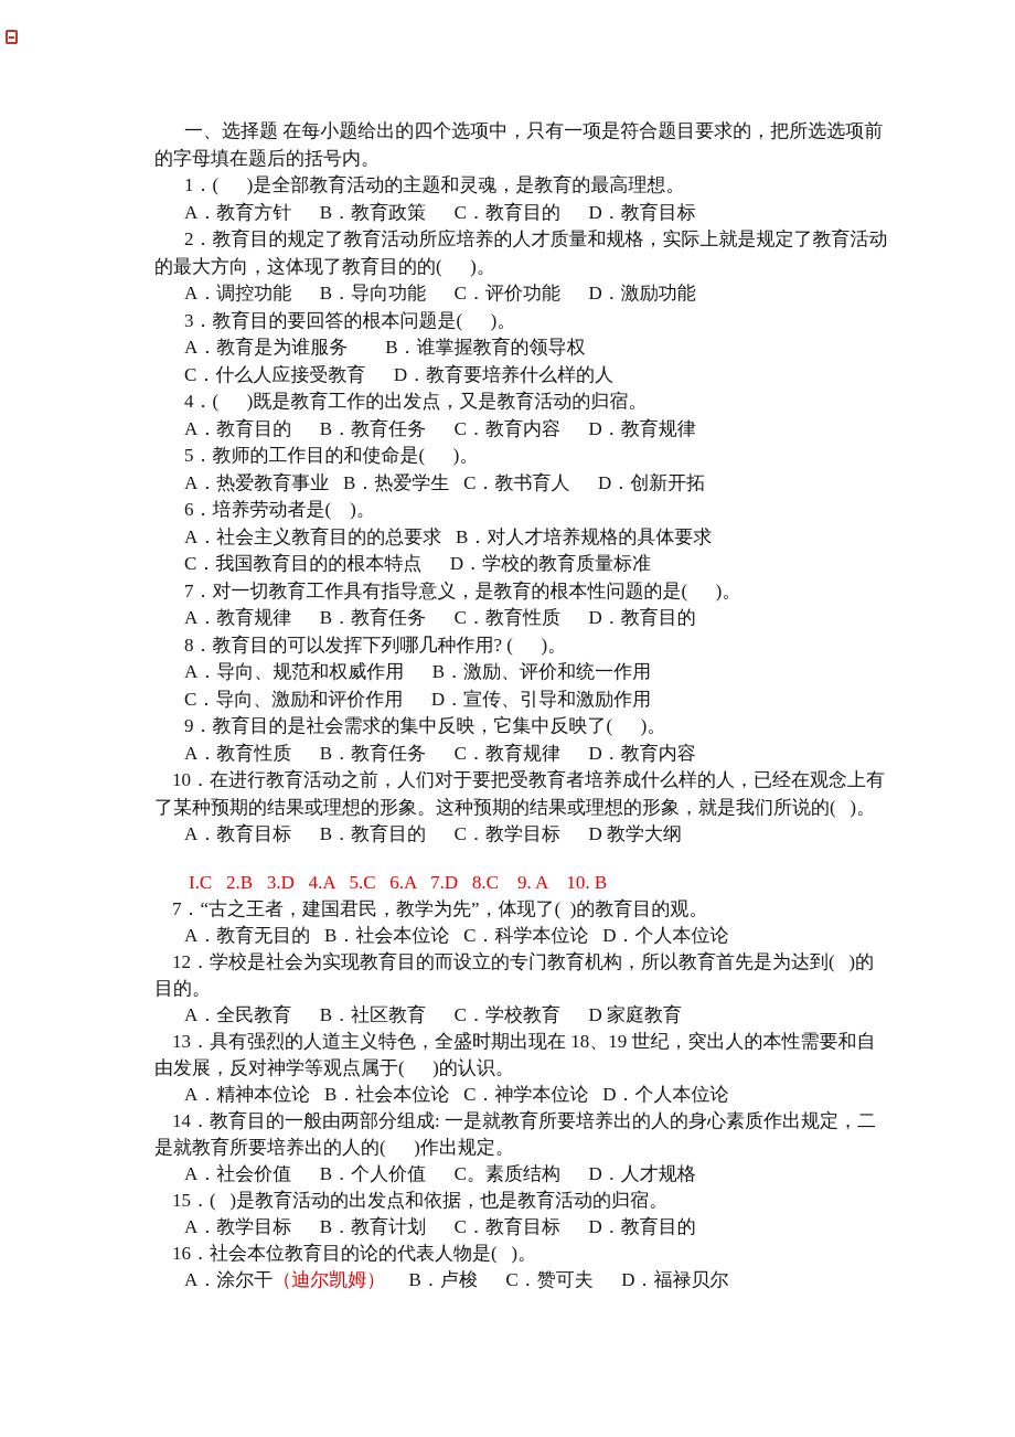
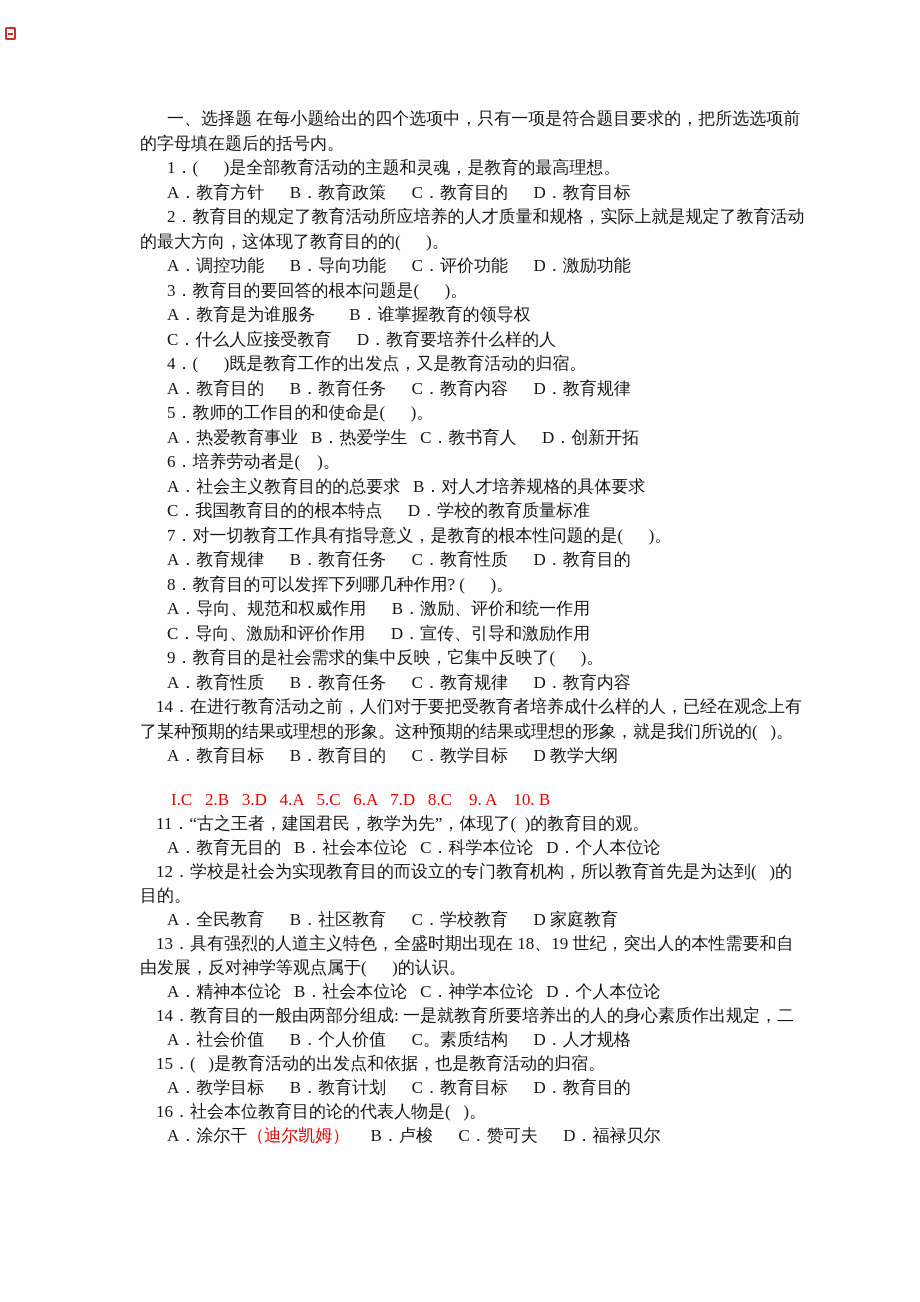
  一、选择题 在每小题给出的四个选项中，只有一项是符合题目要求的，把所选选项前
  的字母填在题后的括号内。
  1．( )是全部教育活动的主题和灵魂，是教育的最高理想。
  A．教育方针 B．教育政策 C．教育目的 D．教育目标
  2．教育目的规定了教育活动所应培养的人才质量和规格，实际上就是规定了教育活动
  的最大方向，这体现了教育目的的( )。
  A．调控功能 B．导向功能 C．评价功能 D．激励功能
  3．教育目的要回答的根本问题是( )。
  A．教育是为谁服务 B．谁掌握教育的领导权
  C．什么人应接受教育 D．教育要培养什么样的人
  4．( )既是教育工作的出发点，又是教育活动的归宿。
  A．教育目的 B．教育任务 C．教育内容 D．教育规律
  5．教师的工作目的和使命是( )。
  A．热爱教育事业 B．热爱学生 C．教书育人 D．创新开拓
  6．培养劳动者是( )。
  A．社会主义教育目的的总要求 B．对人才培养规格的具体要求
  C．我国教育目的的根本特点 D．学校的教育质量标准
  7．对一切教育工作具有指导意义，是教育的根本性问题的是( )。
  A．教育规律 B．教育任务 C．教育性质 D．教育目的
  8．教育目的可以发挥下列哪几种作用? ( )。
  A．导向、规范和权威作用 B．激励、评价和统一作用
  C．导向、激励和评价作用 D．宣传、引导和激励作用
  9．教育目的是社会需求的集中反映，它集中反映了( )。
  A．教育性质 B．教育任务 C．教育规律 D．教育内容
- 10．在进行教育活动之前，人们对于要把受教育者培养成什么样的人，已经在观念上有
+ 14．在进行教育活动之前，人们对于要把受教育者培养成什么样的人，已经在观念上有
  了某种预期的结果或理想的形象。这种预期的结果或理想的形象，就是我们所说的( )。
  A．教育目标 B．教育目的 C．教学目标 D 教学大纲
  I.C 2.B 3.D 4.A 5.C 6.A 7.D 8.C 9. A 10. B
- 7．“古之王者，建国君民，教学为先”，体现了( )的教育目的观。
+ 11．“古之王者，建国君民，教学为先”，体现了( )的教育目的观。
  A．教育无目的 B．社会本位论 C．科学本位论 D．个人本位论
  12．学校是社会为实现教育目的而设立的专门教育机构，所以教育首先是为达到( )的
  目的。
  A．全民教育 B．社区教育 C．学校教育 D 家庭教育
  13．具有强烈的人道主义特色，全盛时期出现在 18、19 世纪，突出人的本性需要和自
  由发展，反对神学等观点属于( )的认识。
  A．精神本位论 B．社会本位论 C．神学本位论 D．个人本位论
  14．教育目的一般由两部分组成: 一是就教育所要培养出的人的身心素质作出规定，二
- 是就教育所要培养出的人的( )作出规定。
  A．社会价值 B．个人价值 C。素质结构 D．人才规格
  15．( )是教育活动的出发点和依据，也是教育活动的归宿。
  A．教学目标 B．教育计划 C．教育目标 D．教育目的
  16．社会本位教育目的论的代表人物是( )。
  A．涂尔干（迪尔凯姆） B．卢梭 C．赞可夫 D．福禄贝尔
